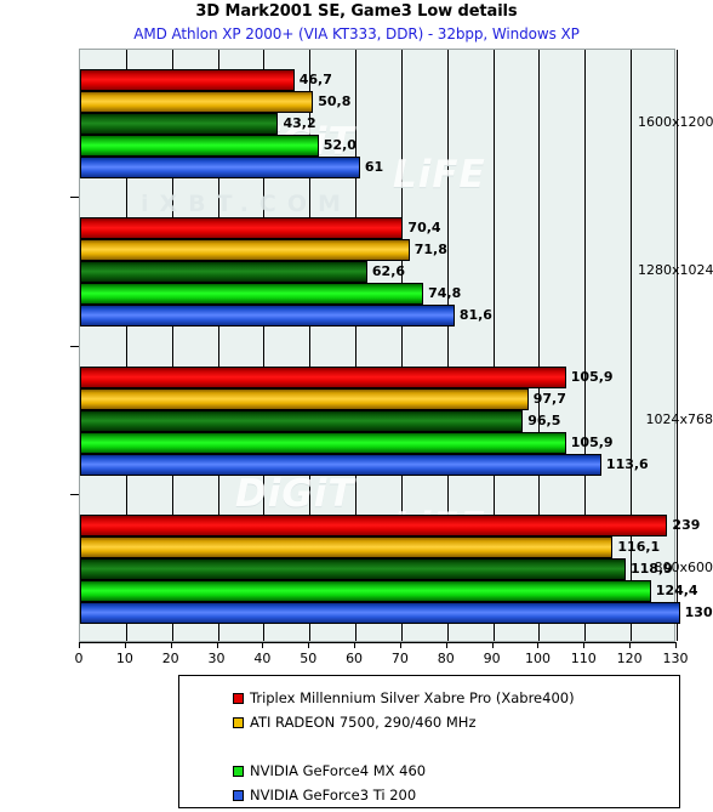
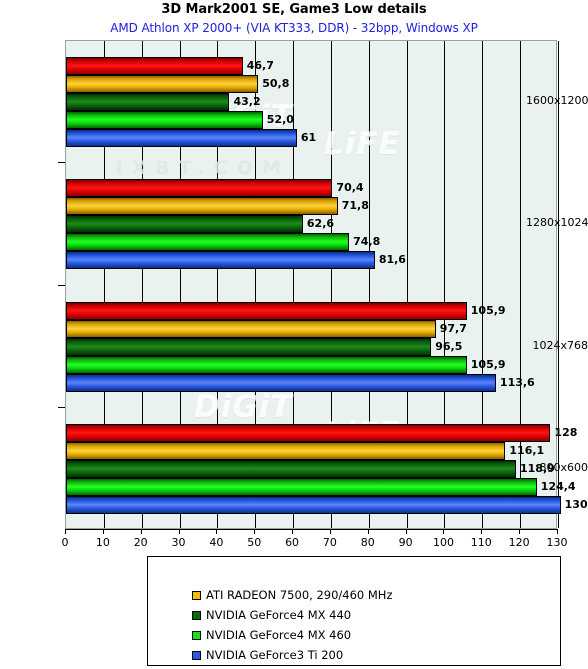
  3D Mark2001 SE, Game3 Low details
  AMD Athlon XP 2000+ (VIA KT333, DDR) - 32bpp, Windows XP
  LiFE
  iXBT.COM
  DiGiT
  46,7
  50,8
  43,2
  52,0
  61
  70,4
  71,8
  62,6
  74,8
  81,6
  105,9
  97,7
  96,5
  105,9
  113,6
- 239
+ 128
  116,1
  118,9
  124,4
  1600x1200
  1280x1024
  1024x768
  800x600
  0
  10
  20
  30
  40
  50
  60
  70
  80
  90
  100
  110
  120
  130
- Triplex Millennium Silver Xabre Pro (Xabre400)
  ATI RADEON 7500, 290/460 MHz
+ NVIDIA GeForce4 MX 440
  NVIDIA GeForce4 MX 460
  NVIDIA GeForce3 Ti 200
